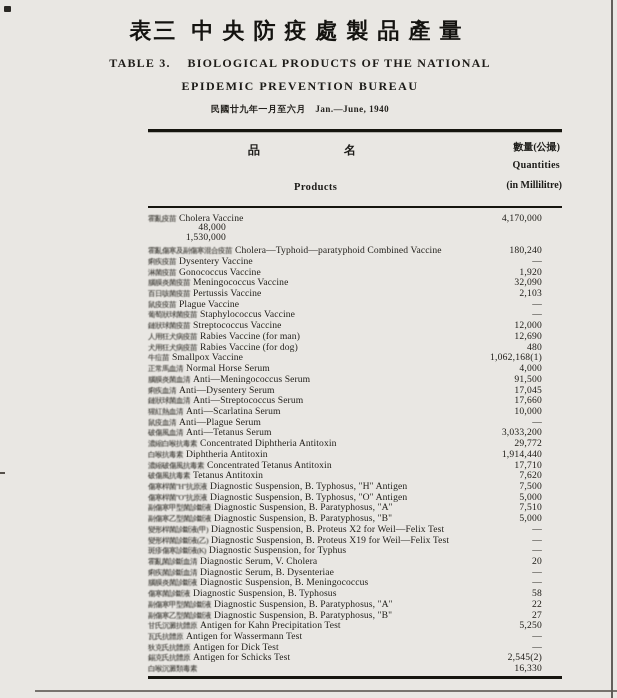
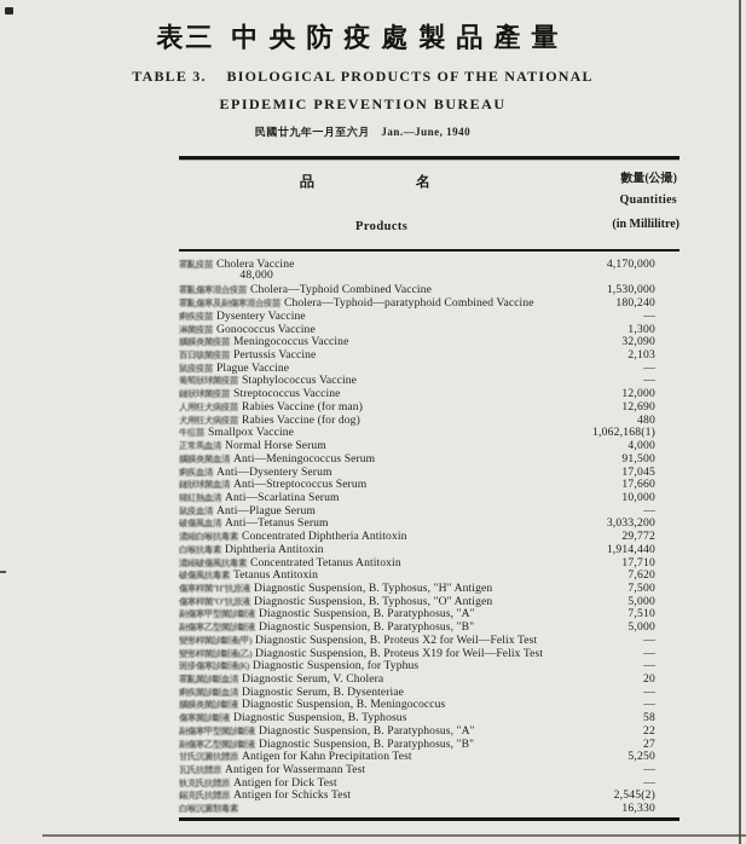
  表三 中央防疫處製品產量
  TABLE 3. BIOLOGICAL PRODUCTS OF THE NATIONAL
  EPIDEMIC PREVENTION BUREAU
  民國廿九年一月至六月 Jan.—June, 1940
  品
  名
  數量(公撮)
  Quantities
  Products
  (in Millilitre)
  霍亂疫苗 Cholera Vaccine
  4,170,000
  48,000
+ 霍亂傷寒混合疫苗 Cholera—Typhoid Combined Vaccine
  1,530,000
  霍亂傷寒及副傷寒混合疫苗 Cholera—Typhoid—paratyphoid Combined Vaccine
  180,240
  痢疾疫苗 Dysentery Vaccine
  —
  淋菌疫苗 Gonococcus Vaccine
- 1,920
+ 1,300
  腦膜炎菌疫苗 Meningococcus Vaccine
  32,090
  百日咳菌疫苗 Pertussis Vaccine
  2,103
  鼠疫疫苗 Plague Vaccine
  —
  葡萄狀球菌疫苗 Staphylococcus Vaccine
  —
  鏈狀球菌疫苗 Streptococcus Vaccine
  12,000
  人用狂犬病疫苗 Rabies Vaccine (for man)
  12,690
  犬用狂犬病疫苗 Rabies Vaccine (for dog)
  480
  牛痘苗 Smallpox Vaccine
  1,062,168(1)
  正常馬血清 Normal Horse Serum
  4,000
  腦膜炎菌血清 Anti—Meningococcus Serum
  91,500
  痢疾血清 Anti—Dysentery Serum
  17,045
  鏈狀球菌血清 Anti—Streptococcus Serum
  17,660
  猩紅熱血清 Anti—Scarlatina Serum
  10,000
  鼠疫血清 Anti—Plague Serum
  —
  破傷風血清 Anti—Tetanus Serum
  3,033,200
  濃縮白喉抗毒素 Concentrated Diphtheria Antitoxin
  29,772
  白喉抗毒素 Diphtheria Antitoxin
  1,914,440
  濃縮破傷風抗毒素 Concentrated Tetanus Antitoxin
  17,710
  破傷風抗毒素 Tetanus Antitoxin
  7,620
  傷寒桿菌"H"抗原液 Diagnostic Suspension, B. Typhosus, "H" Antigen
  7,500
  傷寒桿菌"O"抗原液 Diagnostic Suspension, B. Typhosus, "O" Antigen
  5,000
  副傷寒甲型菌診斷液 Diagnostic Suspension, B. Paratyphosus, "A"
  7,510
  副傷寒乙型菌診斷液 Diagnostic Suspension, B. Paratyphosus, "B"
  5,000
  變形桿菌診斷液(甲) Diagnostic Suspension, B. Proteus X2 for Weil—Felix Test
  —
  變形桿菌診斷液(乙) Diagnostic Suspension, B. Proteus X19 for Weil—Felix Test
  —
  斑疹傷寒診斷液(K) Diagnostic Suspension, for Typhus
  —
  霍亂菌診斷血清 Diagnostic Serum, V. Cholera
  20
  痢疾菌診斷血清 Diagnostic Serum, B. Dysenteriae
  —
  腦膜炎菌診斷液 Diagnostic Suspension, B. Meningococcus
  —
  傷寒菌診斷液 Diagnostic Suspension, B. Typhosus
  58
  副傷寒甲型菌診斷液 Diagnostic Suspension, B. Paratyphosus, "A"
  22
  副傷寒乙型菌診斷液 Diagnostic Suspension, B. Paratyphosus, "B"
  27
  甘氏沉澱抗體原 Antigen for Kahn Precipitation Test
  5,250
  瓦氏抗體原 Antigen for Wassermann Test
  —
  狄克氏抗體原 Antigen for Dick Test
  —
  錫克氏抗體原 Antigen for Schicks Test
  2,545(2)
  白喉沉澱類毒素
  16,330
